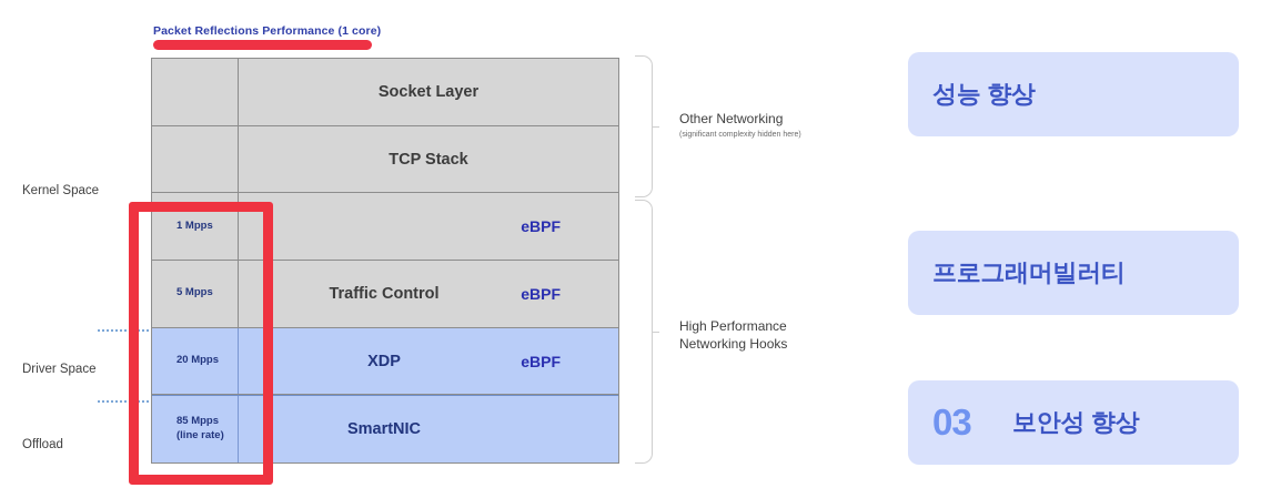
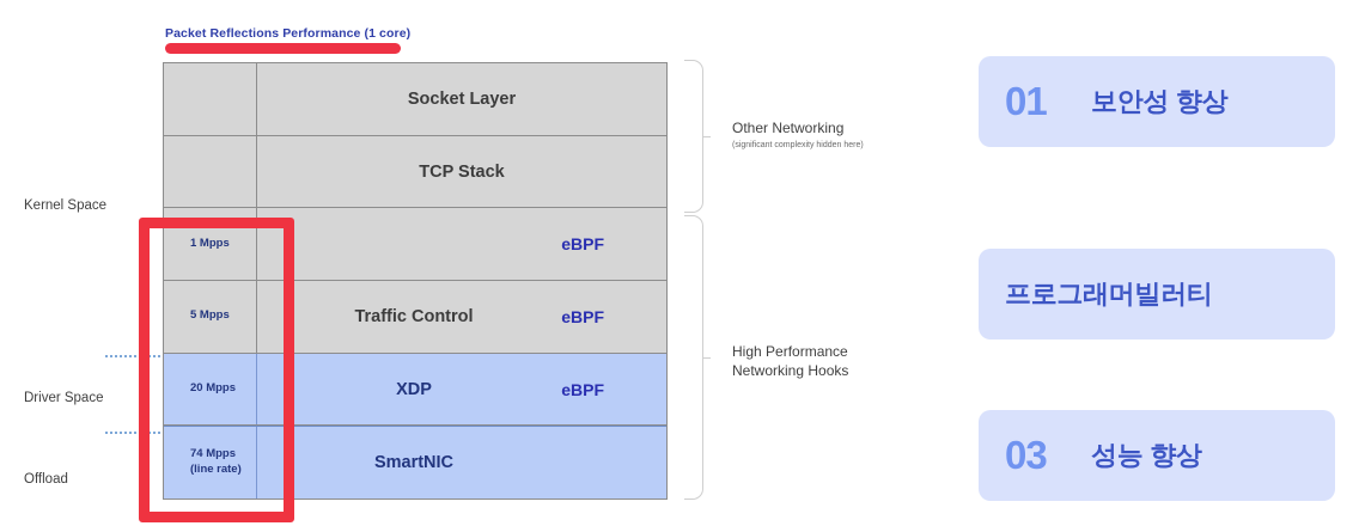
  Packet Reflections Performance (1 core)
  Kernel Space
  Driver Space
  Offload
  Socket Layer
  TCP Stack
  1 Mpps
  eBPF
  5 Mpps
  Traffic Control
  eBPF
  20 Mpps
  XDP
  eBPF
- 85 Mpps
+ 74 Mpps
  (line rate)
  SmartNIC
  Other Networking
  High Performance
  Networking Hooks
+ 01
- 성능 향상
+ 보안성 향상
  프로그래머빌러티
  03
- 보안성 향상
+ 성능 향상
